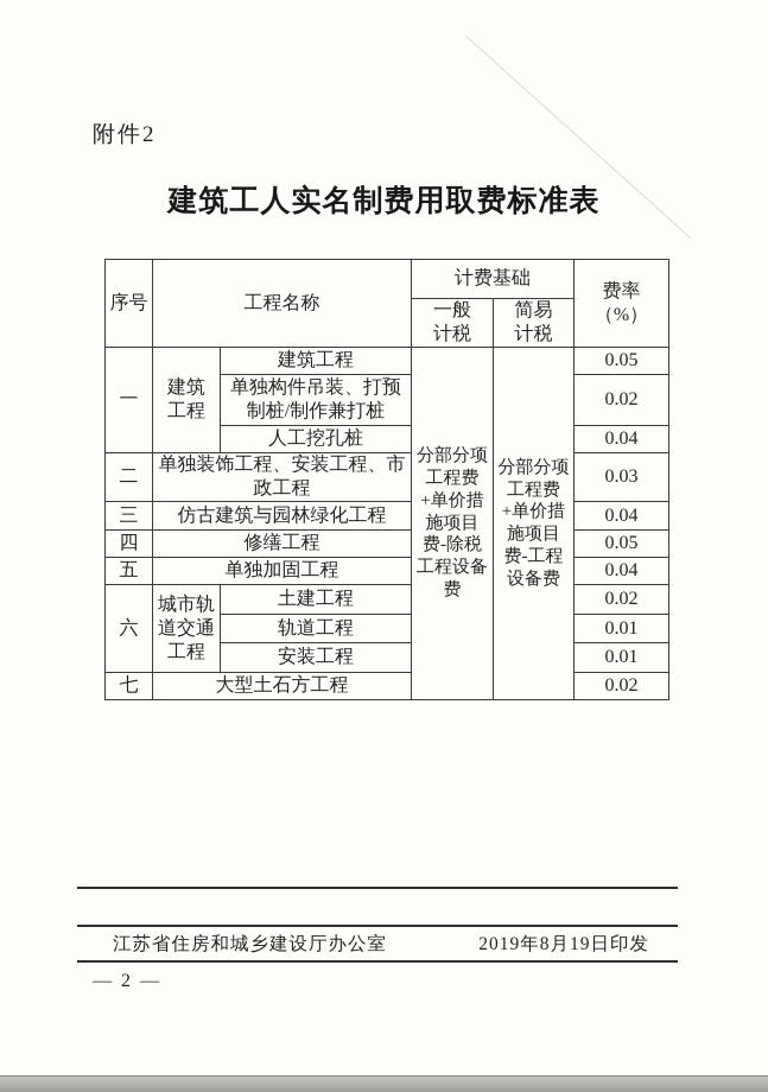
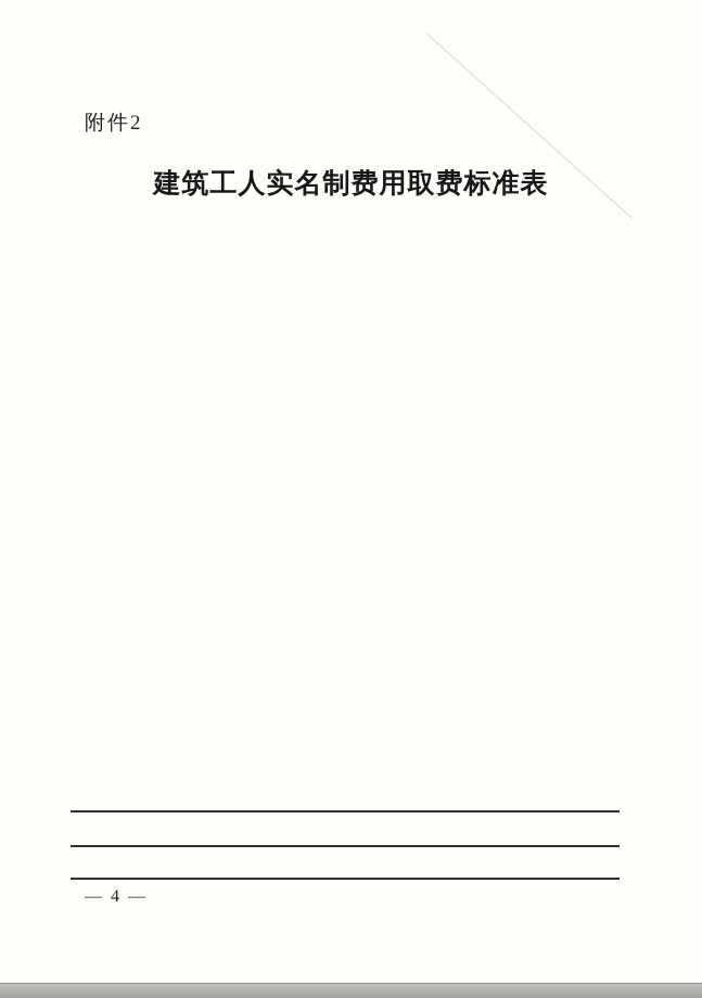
  附件2
  建筑工人实名制费用取费标准表
- 序号	工程名称	计费基础	费率（%）
- 一般 计税	简易 计税
- 一	建筑 工程	建筑工程	分部分项工程费+单价措施项目费-除税工程设备费	分部分项工程费+单价措施项目费-工程设备费	0.05
- 单独构件吊装、打预制桩/制作兼打桩	0.02
- 人工挖孔桩	0.04
- 二	单独装饰工程、安装工程、市政工程	0.03
- 三	仿古建筑与园林绿化工程	0.04
- 四	修缮工程	0.05
- 五	单独加固工程	0.04
- 六	城市轨 道交通 工程	土建工程	0.02
- 轨道工程	0.01
- 安装工程	0.01
- 七	大型土石方工程	0.02
- 江苏省住房和城乡建设厅办公室
- 2019年8月19日印发
- — 2 —
+ — 4 —
